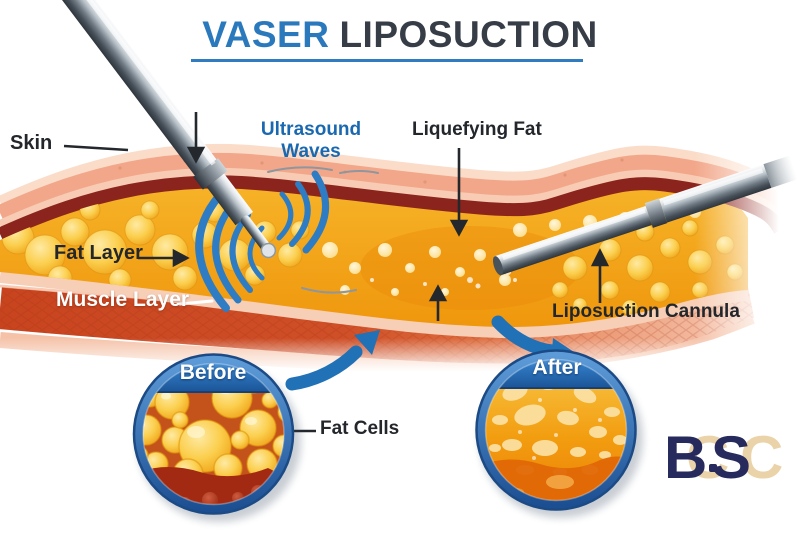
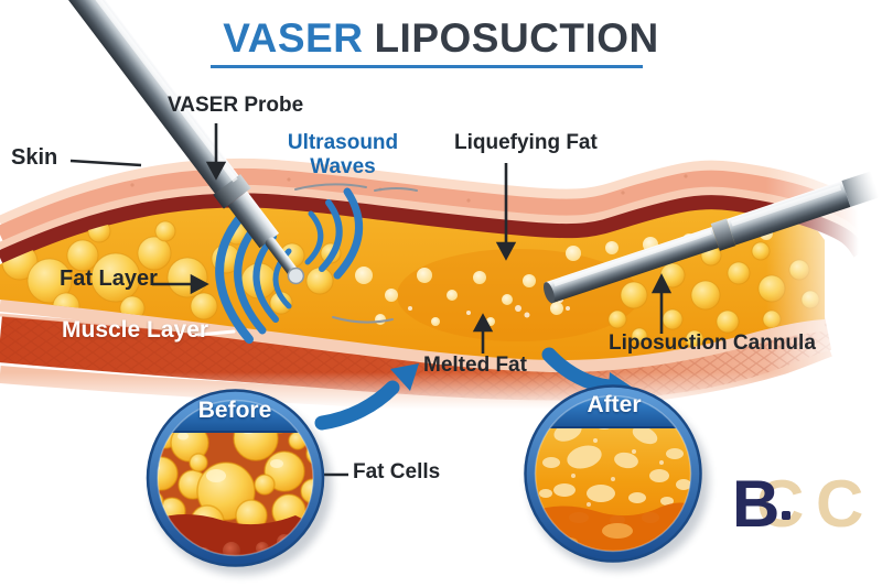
  VASER LIPOSUCTION
+ VASER Probe
  Skin
  Ultrasound Waves
  Liquefying Fat
  Fat Layer
  Muscle Layer
+ Melted Fat
  Liposuction Cannula
  Fat Cells
  Before
  After
  C
  C
  B
- S
